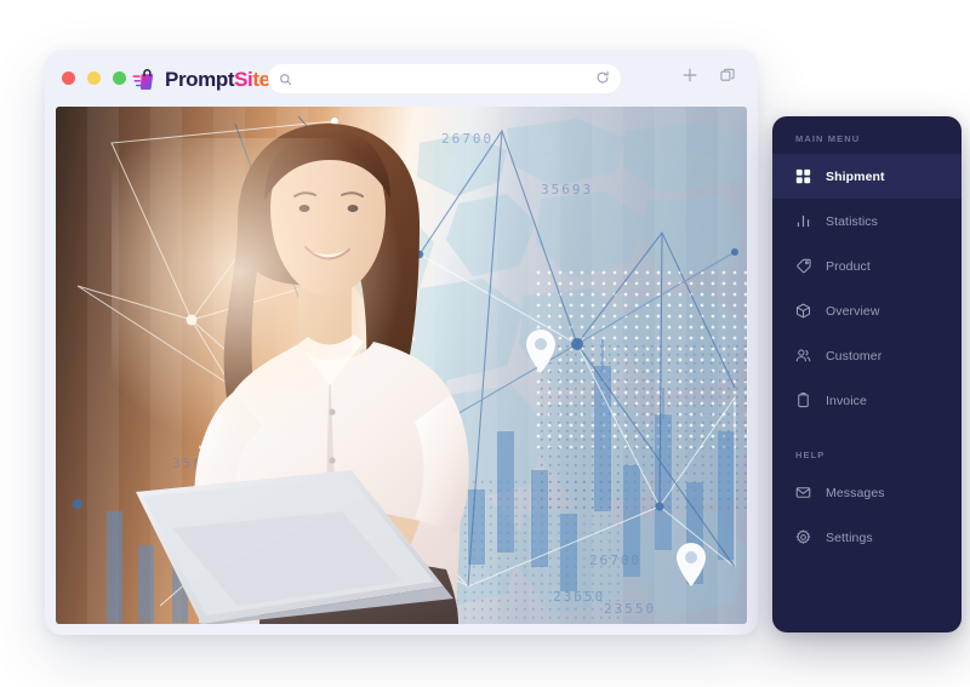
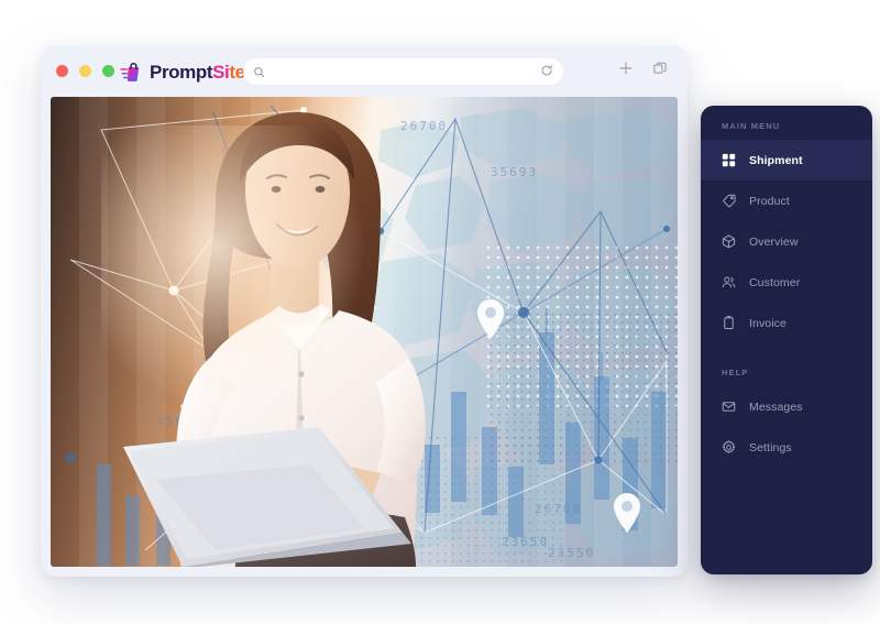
  PromptSite
  26700
  35693
  26700
  23550
  23650
  MAIN MENU
  Shipment
- Statistics
  Product
  Overview
  Customer
  Invoice
  HELP
  Messages
  Settings
